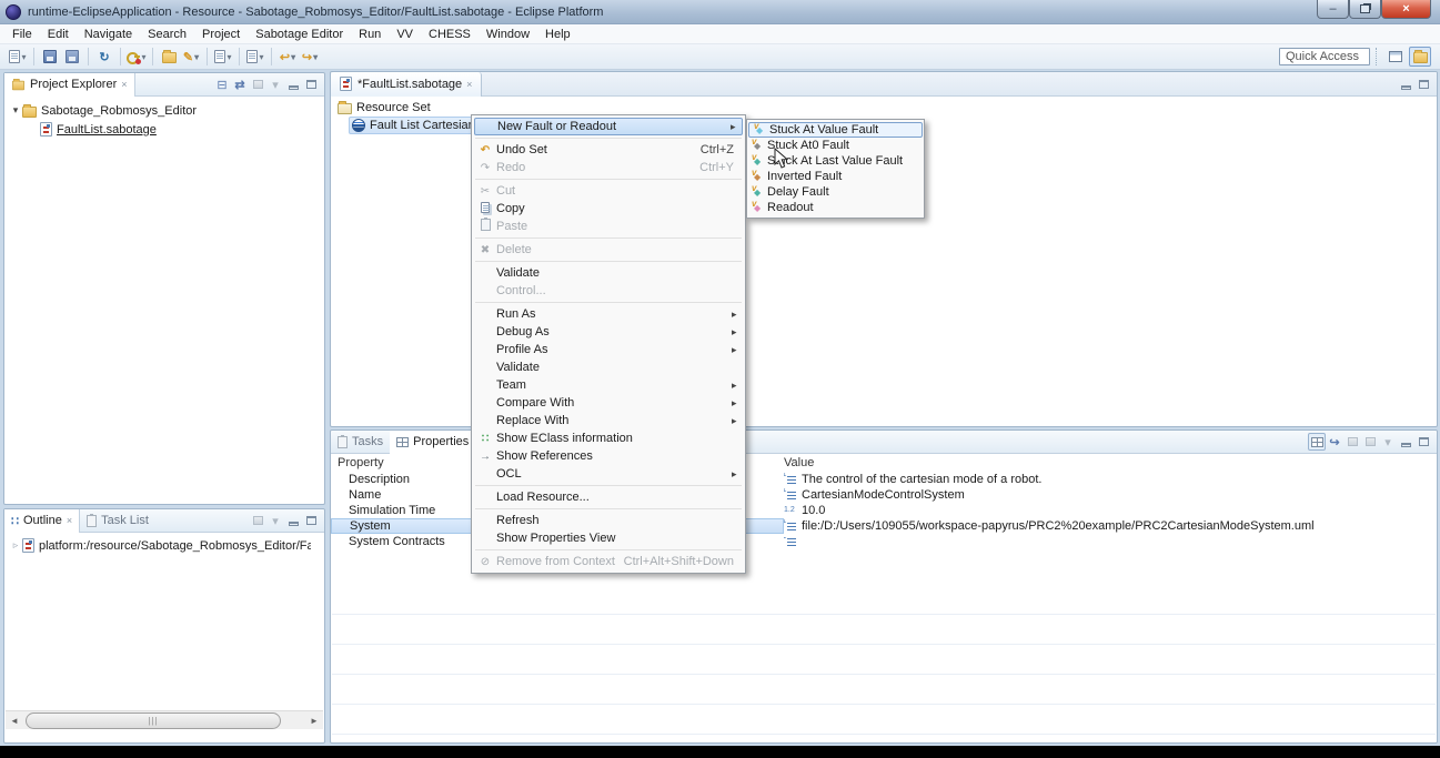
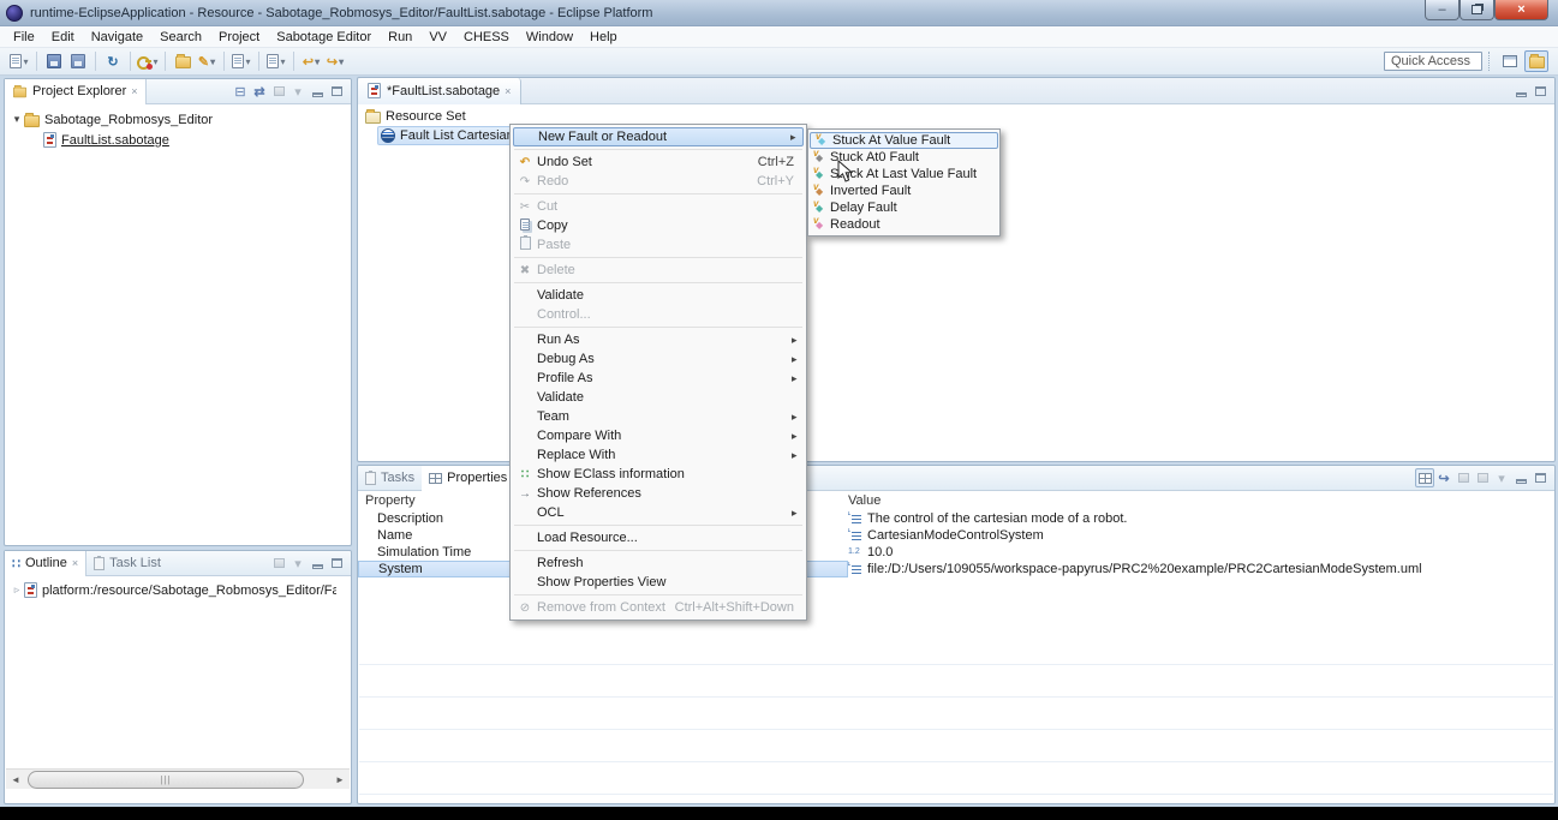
  runtime-EclipseApplication - Resource - Sabotage_Robmosys_Editor/FaultList.sabotage - Eclipse Platform
  –
  ×
  File
  Edit
  Navigate
  Search
  Project
  Sabotage Editor
  Run
  VV
  CHESS
  Window
  Help
  ▾
  ↻
  ▾
  ✎
  ▾
  ▾
  ▾
  ↩
  ▾
  ↪
  ▾
  Quick Access
  Project Explorer
  ×
  ⊟
  ⇄
  ▾
  ▾
  Sabotage_Robmosys_Editor
  FaultList.sabotage
  ∷
  Outline
  ×
  Task List
  ▾
  ▹
  platform:/resource/Sabotage_Robmosys_Editor/Fa
  ◄
  |||
  ►
  *FaultList.sabotage
  ×
  Resource Set
  Fault List Cartesia
  Tasks
  Properties
  ↪
  ▾
  Property
  Value
  Description
  The control of the cartesian mode of a robot.
  Name
  CartesianModeControlSystem
  Simulation Time
  10.0
  System
  file:/D:/Users/109055/workspace-papyrus/PRC2%20example/PRC2CartesianModeSystem.uml
- System Contracts
  New Fault or Readout
  ▸
  ↶
  Undo Set
  Ctrl+Z
  ↷
  Redo
  Ctrl+Y
  ✂
  Cut
  Copy
  Paste
  ✖
  Delete
  Validate
  Control...
  Run As
  ▸
  Debug As
  ▸
  Profile As
  ▸
  Validate
  Team
  ▸
  Compare With
  ▸
  Replace With
  ▸
  ∷
  Show EClass information
  →
  Show References
  OCL
  ▸
  Load Resource...
  Refresh
  Show Properties View
  ⊘
  Remove from Context
  Ctrl+Alt+Shift+Down
  v
  ◆
  Stuck At Value Fault
  v
  ◆
  Stuck At0 Fault
  v
  ◆
  Sck At Last Value Fault
  v
  ◆
  Inverted Fault
  v
  ◆
  Delay Fault
  v
  ◆
  Readout
